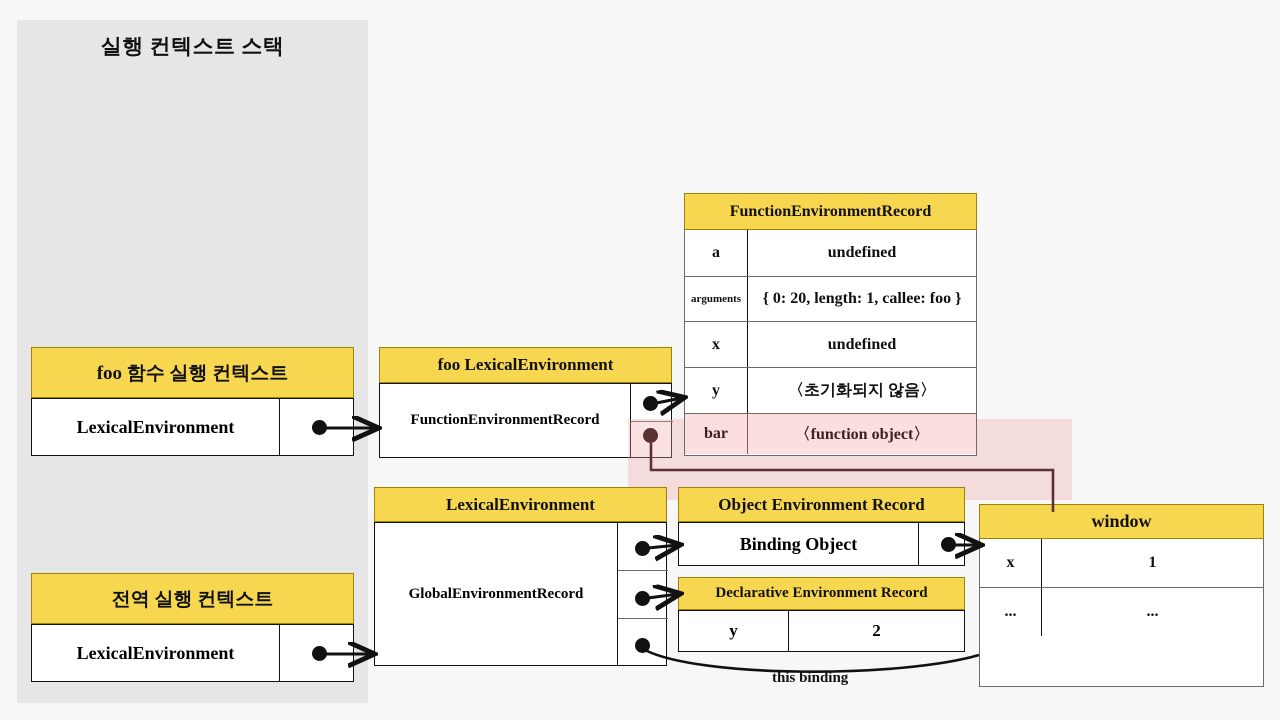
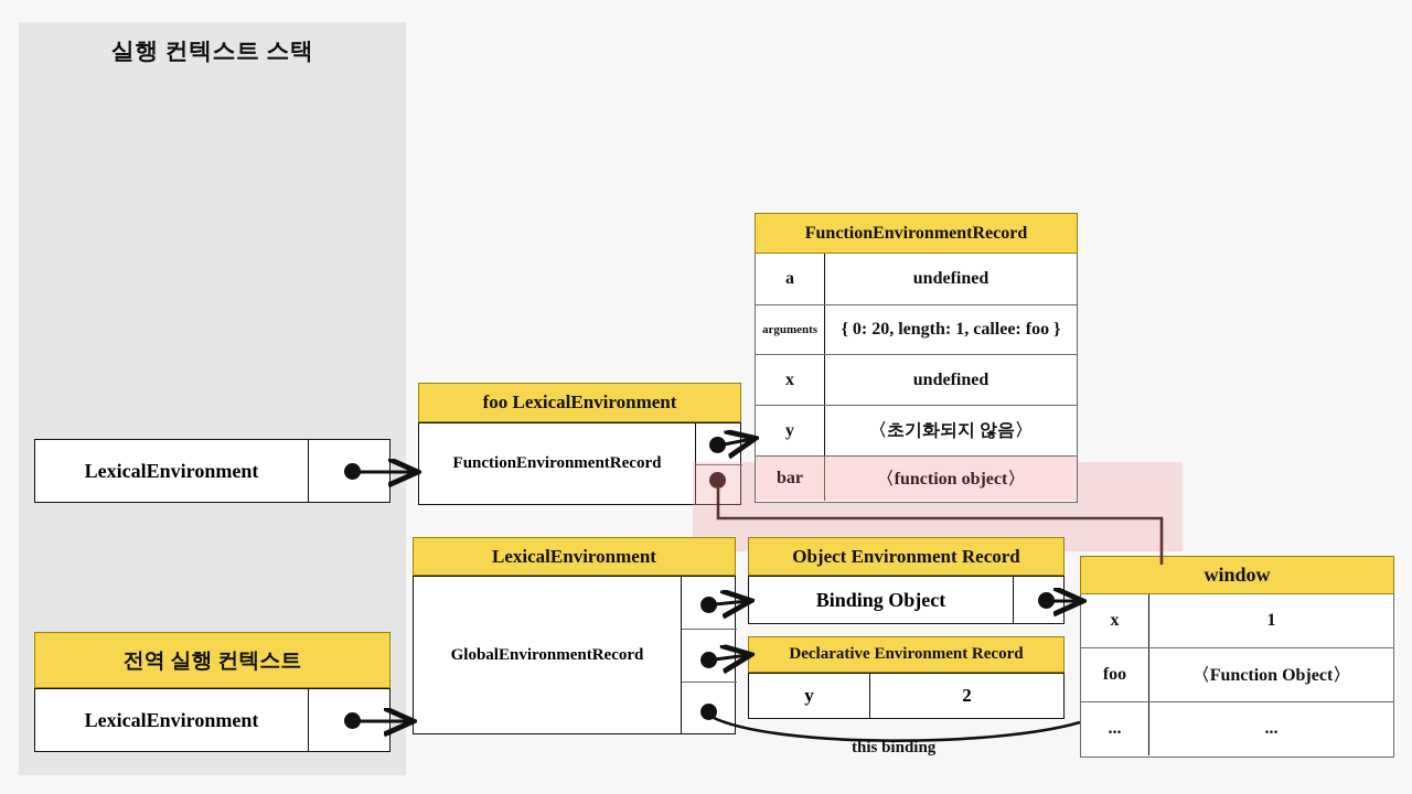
  실행 컨텍스트 스택
- foo 함수 실행 컨텍스트
  LexicalEnvironment
  전역 실행 컨텍스트
  LexicalEnvironment
  foo LexicalEnvironment
  FunctionEnvironmentRecord
  FunctionEnvironmentRecord
  a
  undefined
  arguments
  { 0: 20, length: 1, callee: foo }
  x
  undefined
  y
  〈초기화되지 않음〉
  bar
  〈function object〉
  LexicalEnvironment
  GlobalEnvironmentRecord
  Object Environment Record
  Binding Object
  Declarative Environment Record
  y
  2
  window
  x
  1
+ foo
+ 〈Function Object〉
  ...
  ...
  this binding
